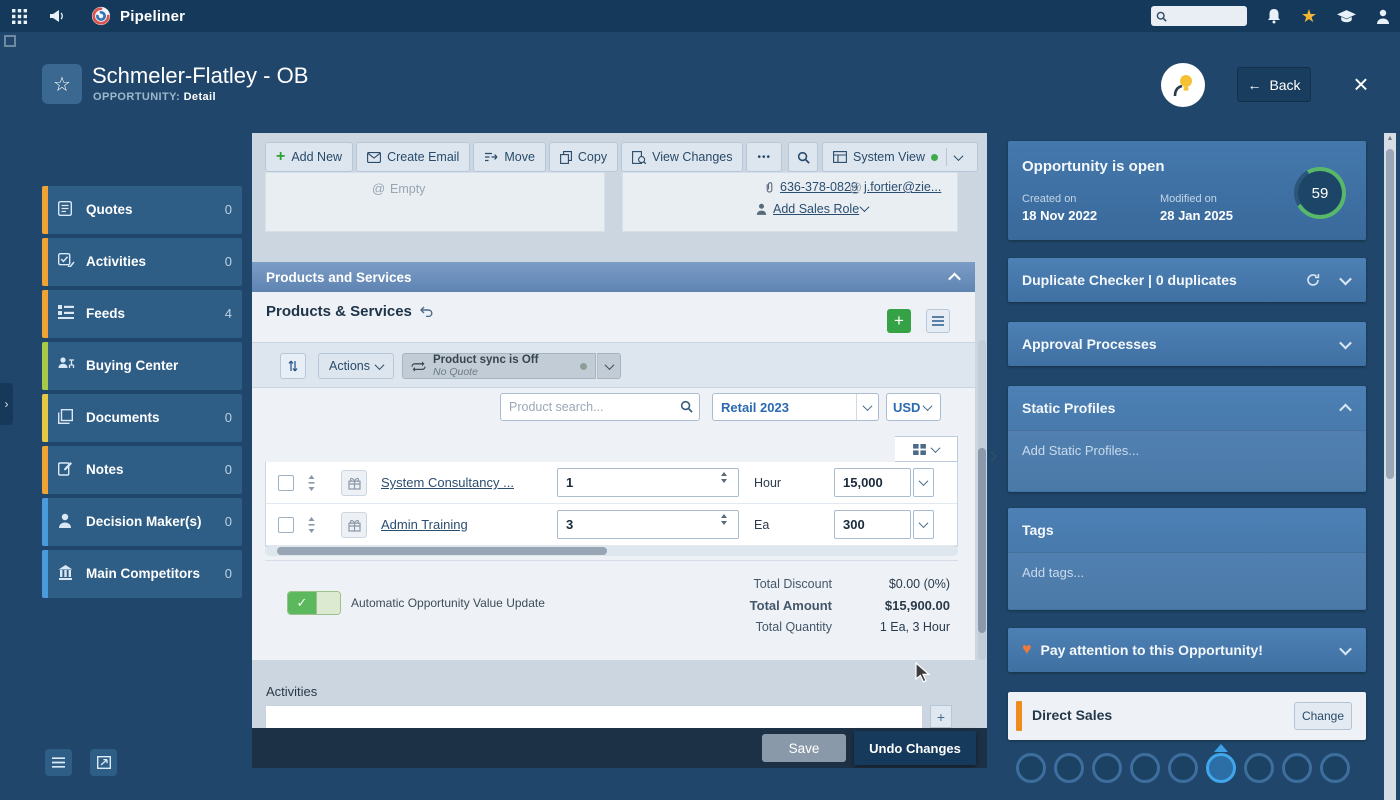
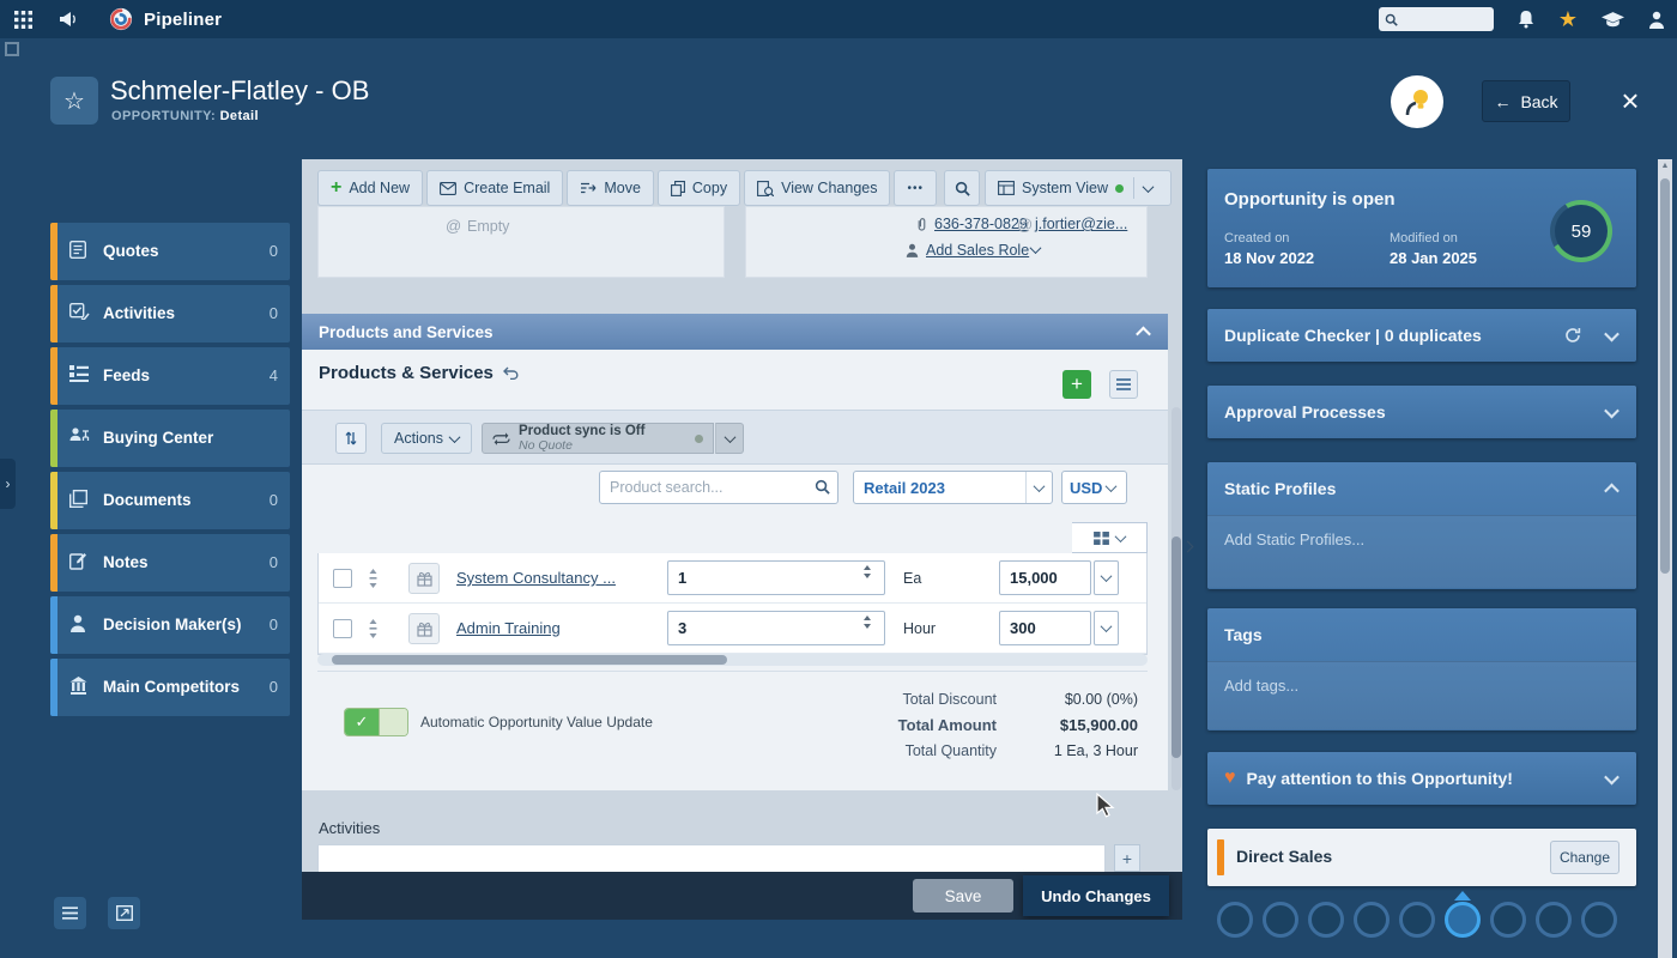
  Pipeliner
  ★
  ☆
  Schmeler-Flatley - OB
  OPPORTUNITY: Detail
  ←
  Back
  ×
  Quotes
  0
  Activities
  0
  Feeds
  4
  Buying Center
  Documents
  0
  Notes
  0
  Decision Maker(s)
  0
  Main Competitors
  0
  ›
  +
  Add New
  Create Email
  Move
  Copy
  View Changes
  •••
  System View
  @
  Empty
  636-378-0829
  @
  j.fortier@zie...
  Add Sales Role
  Products and Services
  Products & Services
  +
  Actions
  Product sync is Off
  No Quote
  Product search...
  Retail 2023
  USD
  System Consultancy ...
  1
- Hour
+ Ea
  15,000
  Admin Training
  3
- Ea
+ Hour
  300
  ✓
  Automatic Opportunity Value Update
  Total Discount
  $0.00 (0%)
  Total Amount
  $15,900.00
  Total Quantity
  1 Ea, 3 Hour
  Activities
  +
  Save
  Undo Changes
  Opportunity is open
  Created on
  18 Nov 2022
  Modified on
  28 Jan 2025
  59
  Duplicate Checker | 0 duplicates
  Approval Processes
  Static Profiles
  Add Static Profiles...
  Tags
  Add tags...
  ♥
  Pay attention to this Opportunity!
  Direct Sales
  Change
